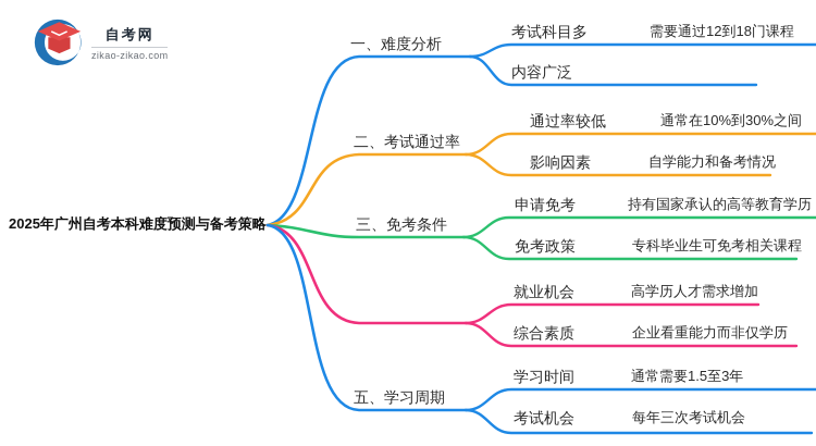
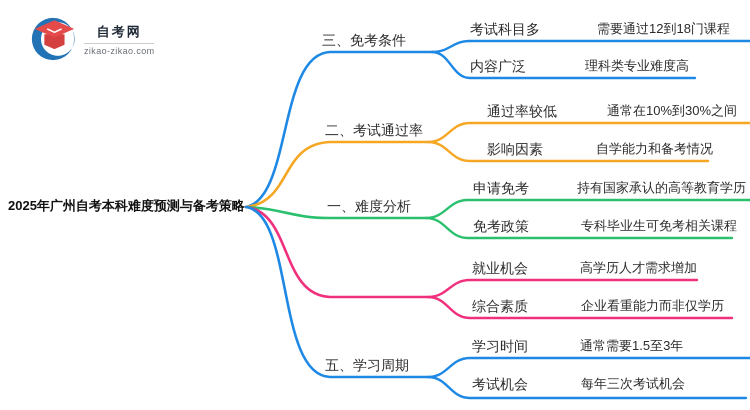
  自考网
  zikao-zikao.com
  2025年广州自考本科难度预测与备考策略
- 一、难度分析
+ 三、免考条件
  考试科目多
  需要通过12到18门课程
  内容广泛
+ 理科类专业难度高
  二、考试通过率
  通过率较低
  通常在10%到30%之间
  影响因素
  自学能力和备考情况
- 三、免考条件
+ 一、难度分析
  申请免考
  持有国家承认的高等教育学历
  免考政策
  专科毕业生可免考相关课程
  就业机会
  高学历人才需求增加
  综合素质
  企业看重能力而非仅学历
  五、学习周期
  学习时间
  通常需要1.5至3年
  考试机会
  每年三次考试机会
